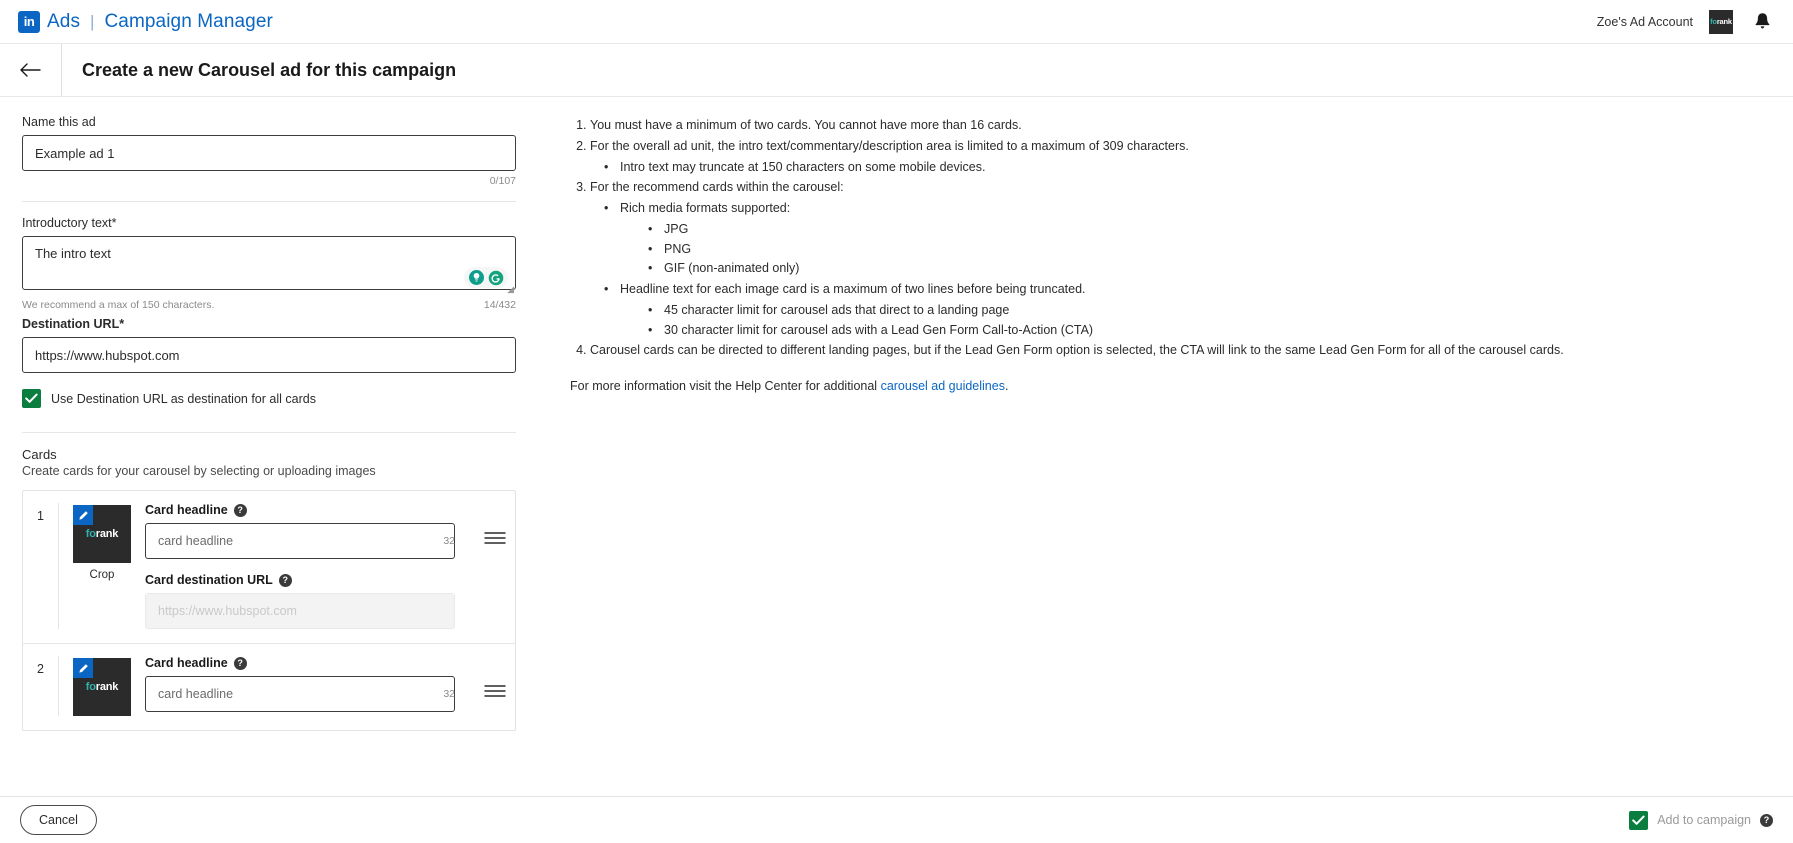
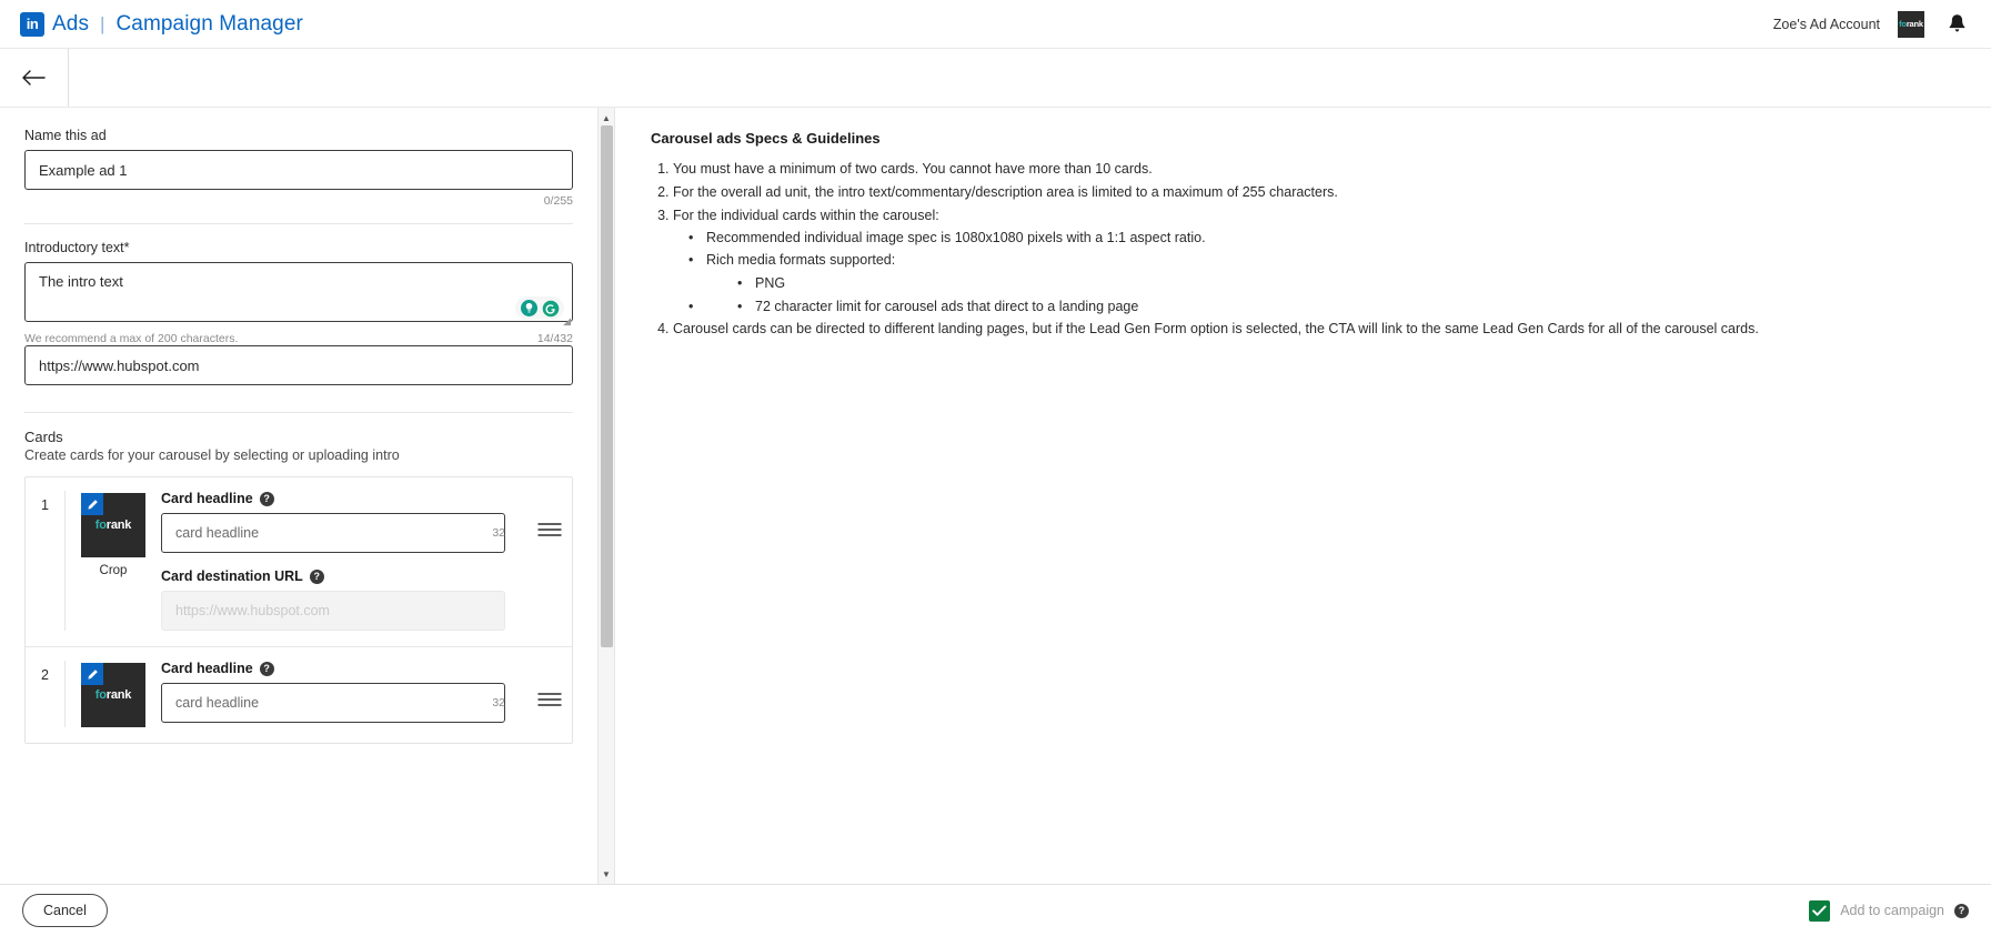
  in
  Ads
  |
  Campaign Manager
  Zoe's Ad Account
  fo
  rank
- Create a new Carousel ad for this campaign
  Name this ad
  Example ad 1
- 0/107
+ 0/255
  Introductory text*
  The intro text
  ◢
- We recommend a max of 150 characters.
+ We recommend a max of 200 characters.
  14/432
- Destination URL*
  https://www.hubspot.com
- Use Destination URL as destination for all cards
  Cards
- Create cards for your carousel by selecting or uploading images
+ Create cards for your carousel by selecting or uploading intro
  1
  forank
  Crop
  Card headline
  ?
  card headline
  32
  Card destination URL
  ?
  https://www.hubspot.com
  2
  forank
  Card headline
  ?
  card headline
  32
+ ▲
+ ▼
+ Carousel ads Specs & Guidelines
- You must have a minimum of two cards. You cannot have more than 16 cards.
+ You must have a minimum of two cards. You cannot have more than 10 cards.
- For the overall ad unit, the intro text/commentary/description area is limited to a maximum of 309 characters.
+ For the overall ad unit, the intro text/commentary/description area is limited to a maximum of 255 characters.
- Intro text may truncate at 150 characters on some mobile devices.
- For the recommend cards within the carousel:
+ For the individual cards within the carousel:
+ Recommended individual image spec is 1080x1080 pixels with a 1:1 aspect ratio.
  Rich media formats supported:
- JPG
  PNG
- GIF (non-animated only)
- Headline text for each image card is a maximum of two lines before being truncated.
- 45 character limit for carousel ads that direct to a landing page
+ 72 character limit for carousel ads that direct to a landing page
- 30 character limit for carousel ads with a Lead Gen Form Call-to-Action (CTA)
- Carousel cards can be directed to different landing pages, but if the Lead Gen Form option is selected, the CTA will link to the same Lead Gen Form for all of the carousel cards.
+ Carousel cards can be directed to different landing pages, but if the Lead Gen Form option is selected, the CTA will link to the same Lead Gen Cards for all of the carousel cards.
- For more information visit the Help Center for additional carousel ad guidelines.
  Cancel
  Add to campaign
  ?
